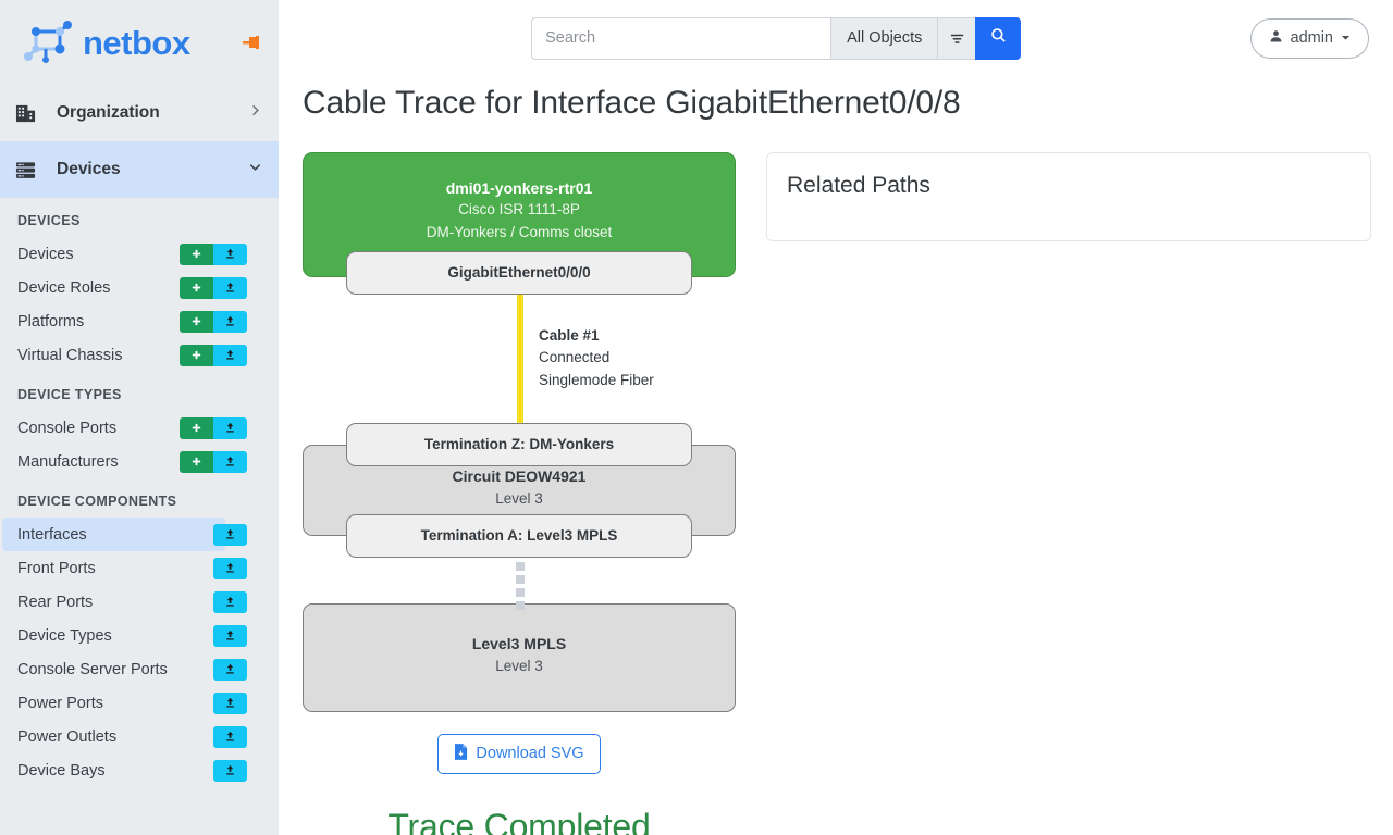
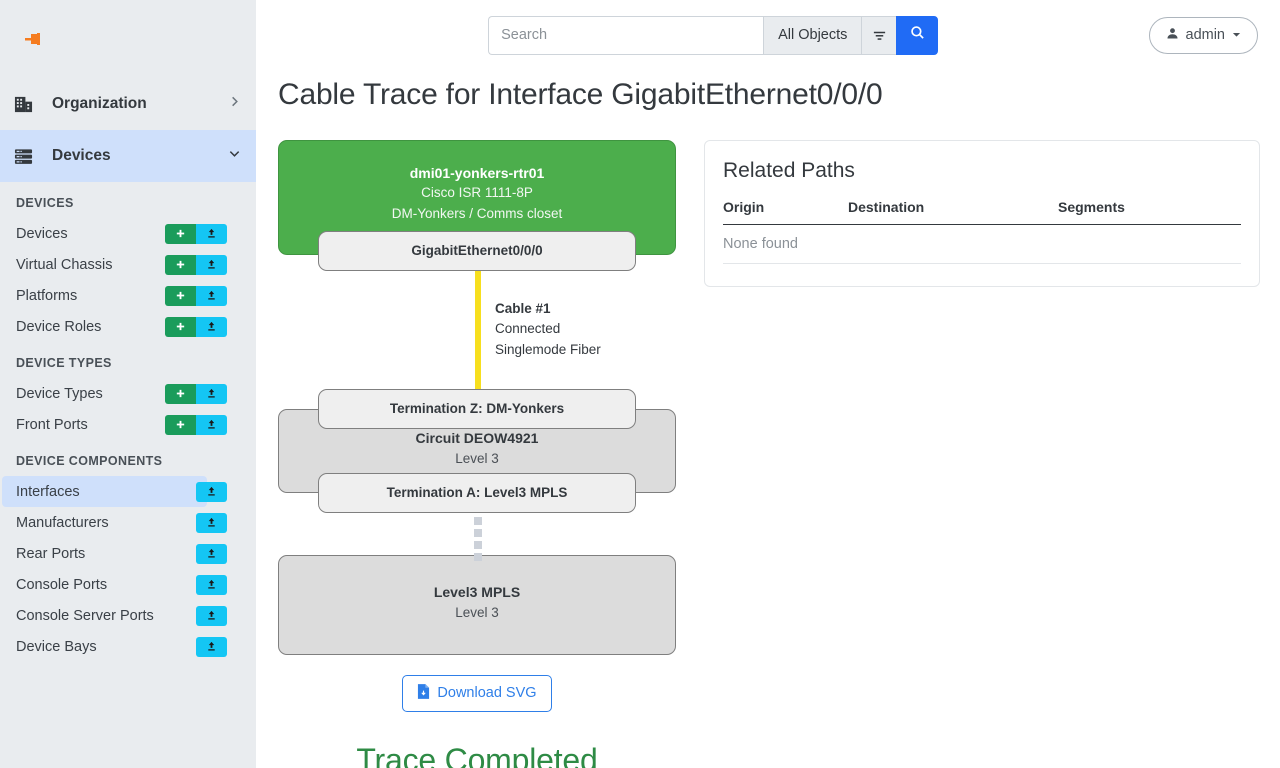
- netbox
  Organization
  Devices
  DEVICES
  Devices
- Device Roles
+ Virtual Chassis
  Platforms
- Virtual Chassis
+ Device Roles
  DEVICE TYPES
- Console Ports
+ Device Types
- Manufacturers
+ Front Ports
  DEVICE COMPONENTS
  Interfaces
- Front Ports
+ Manufacturers
  Rear Ports
- Device Types
+ Console Ports
  Console Server Ports
- Power Ports
- Power Outlets
  Device Bays
  Search
  All Objects
  admin
- Cable Trace for Interface GigabitEthernet0/0/8
+ Cable Trace for Interface GigabitEthernet0/0/0
  dmi01-yonkers-rtr01
  Cisco ISR 1111-8P
  DM-Yonkers / Comms closet
  GigabitEthernet0/0/0
  Cable #1
  Connected
  Singlemode Fiber
  Termination Z: DM-Yonkers
  Circuit DEOW4921
  Level 3
  Termination A: Level3 MPLS
  Level3 MPLS
  Level 3
  Download SVG
  Trace Completed
  Related Paths
+ Origin	Destination	Segments
+ None found
